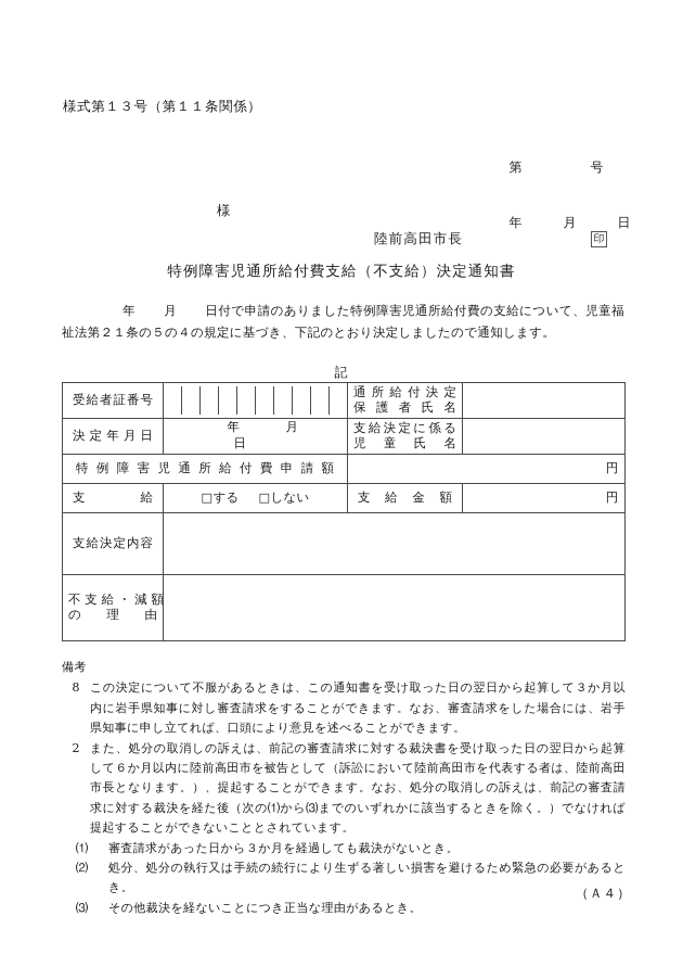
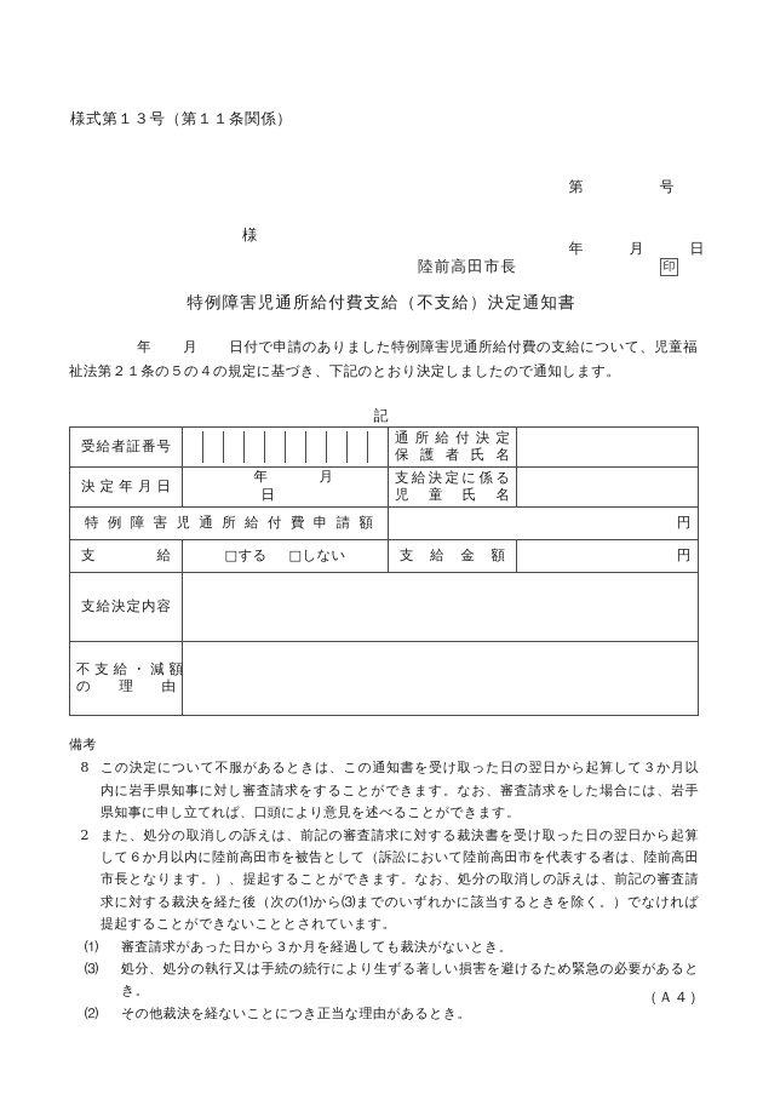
  様式第１３号（第１１条関係）
  第 号
  年 月 日
  様
  陸前高田市長
  印
  特例障害児通所給付費支給（不支給）決定通知書
  年 月 日付で申請のありました特例障害児通所給付費の支給について、児童福祉法第２１条の５の４の規定に基づき、下記のとおり決定しましたので通知します。
  記
  受給者証番号		通所給付決定 保 護 者 氏 名
  決 定 年 月 日	年 月日	支給決定に係る 児 童 氏 名
  特例障害児通所給付費申請額	円
  支 給	□する □しない	支 給 金 額	円
  支給決定内容
  不 支 給 ・ 減 額 の 理 由
  備考
  8
  この決定について不服があるときは、この通知書を受け取った日の翌日から起算して３か月以内に岩手県知事に対し審査請求をすることができます。なお、審査請求をした場合には、岩手県知事に申し立てれば、口頭により意見を述べることができます。
  2
  また、処分の取消しの訴えは、前記の審査請求に対する裁決書を受け取った日の翌日から起算して６か月以内に陸前高田市を被告として（訴訟において陸前高田市を代表する者は、陸前高田市長となります。）、提起することができます。なお、処分の取消しの訴えは、前記の審査請求に対する裁決を経た後（次の⑴から⑶までのいずれかに該当するときを除く。）でなければ提起することができないこととされています。
  ⑴
  審査請求があった日から３か月を経過しても裁決がないとき。
- ⑵
+ ⑶
  処分、処分の執行又は手続の続行により生ずる著しい損害を避けるため緊急の必要があるとき。
- ⑶
+ ⑵
  その他裁決を経ないことにつき正当な理由があるとき。
  （Ａ４）
